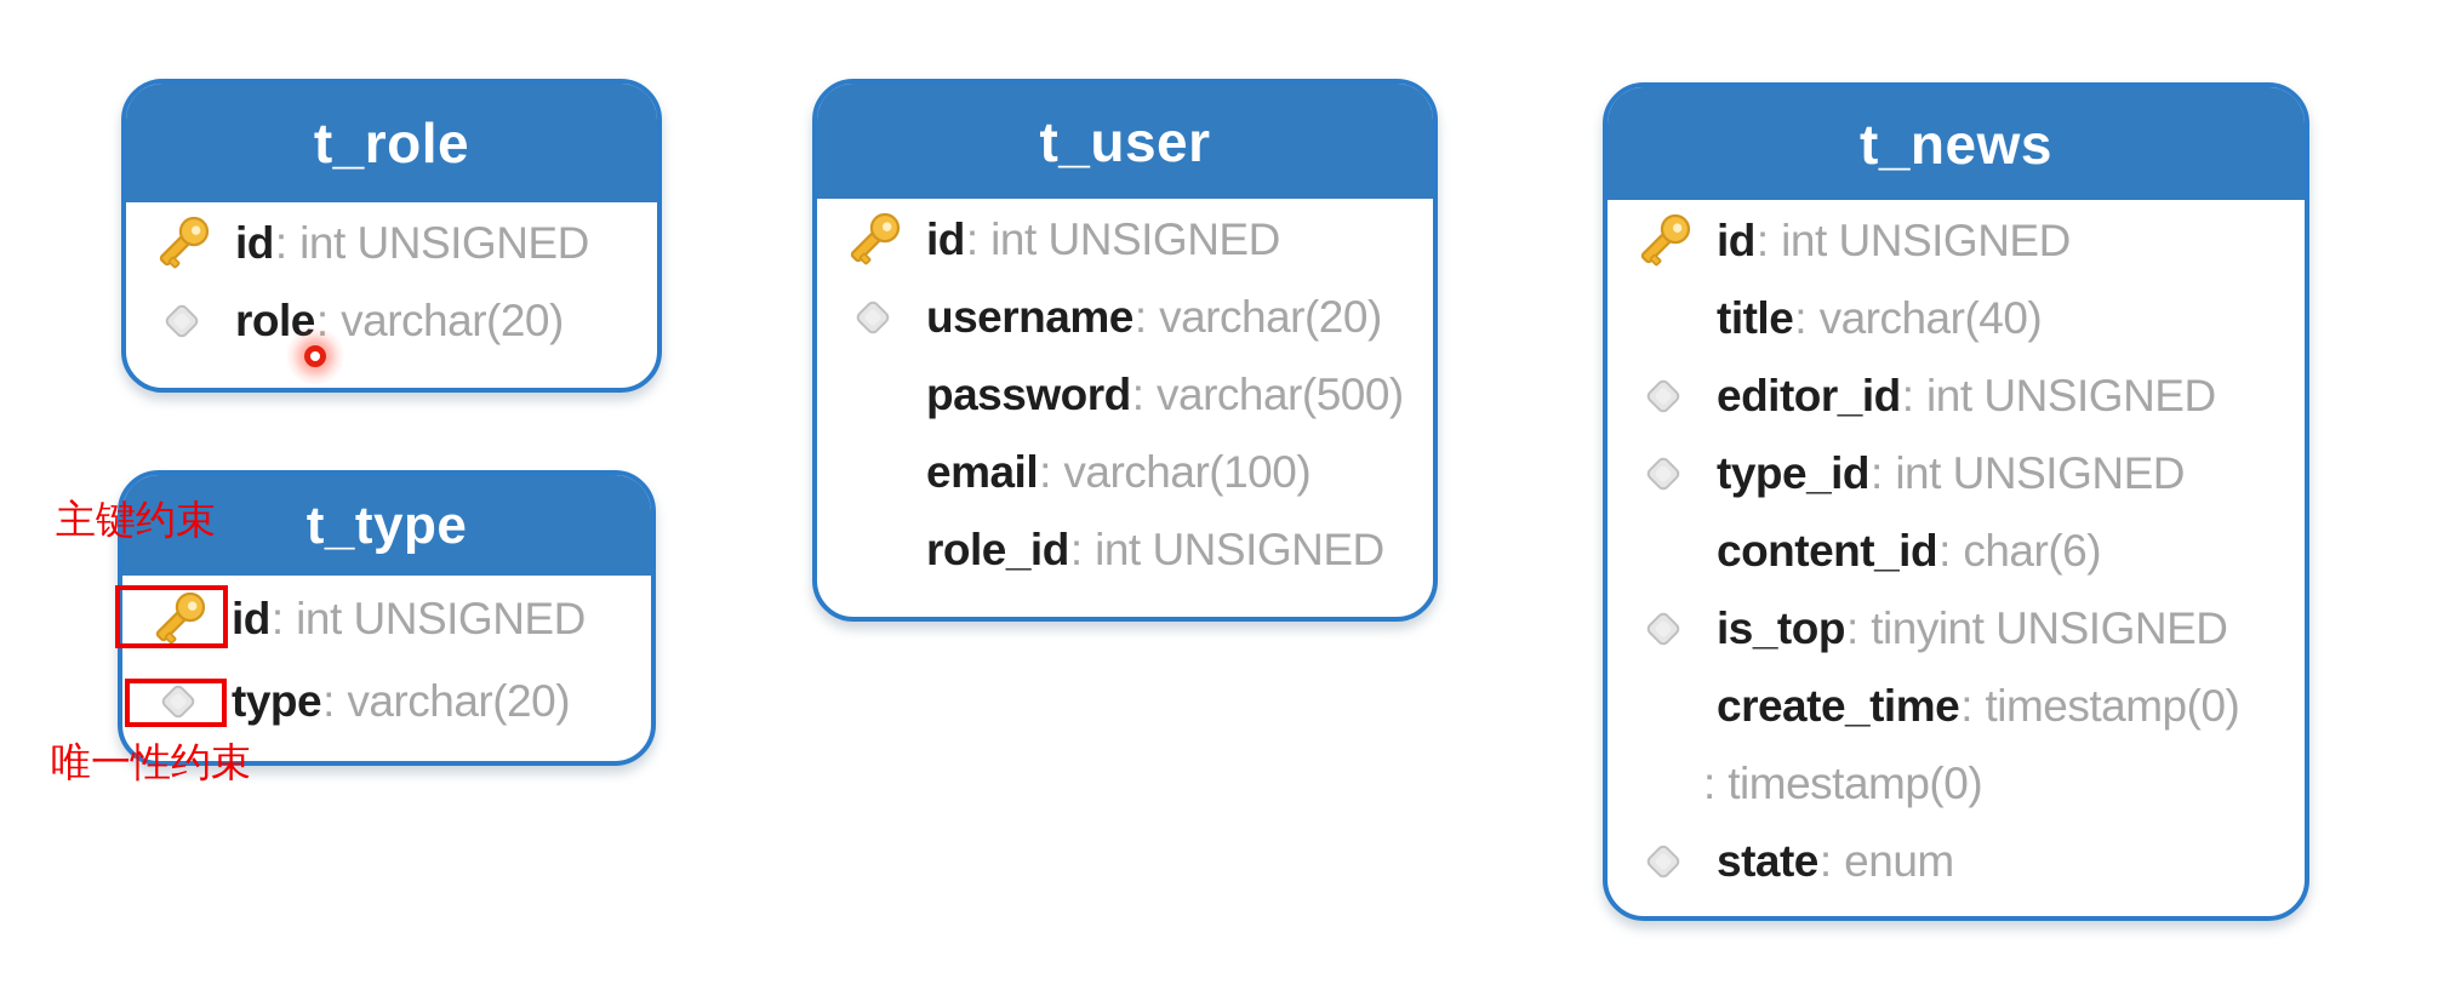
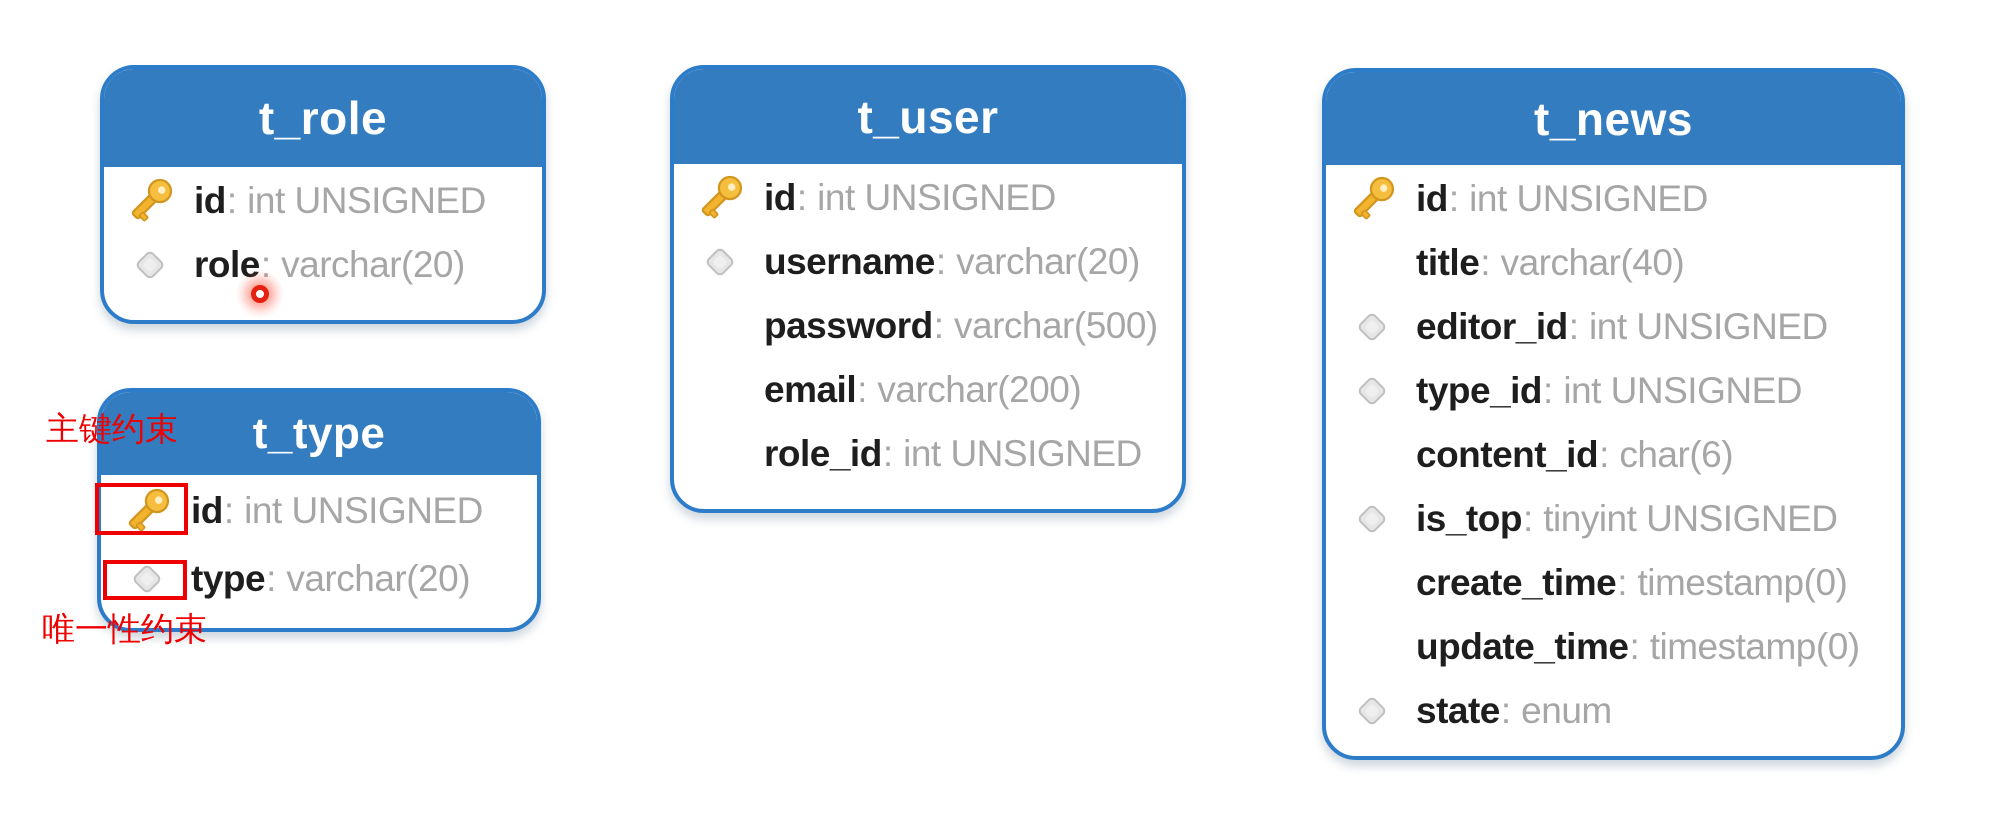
  t_role
  id
  :
  int UNSIGNED
  role
  :
  varchar(20)
  t_user
  id
  :
  int UNSIGNED
  username
  :
  varchar(20)
  password
  :
  varchar(500)
  email
  :
- varchar(100)
+ varchar(200)
  role_id
  :
  int UNSIGNED
  t_type
  id
  :
  int UNSIGNED
  type
  :
  varchar(20)
  t_news
  id
  :
  int UNSIGNED
  title
  :
  varchar(40)
  editor_id
  :
  int UNSIGNED
  type_id
  :
  int UNSIGNED
  content_id
  :
  char(6)
  is_top
  :
  tinyint UNSIGNED
  create_time
  :
  timestamp(0)
+ update_time
  :
  timestamp(0)
  state
  :
  enum
  主键约束
  唯一性约束
